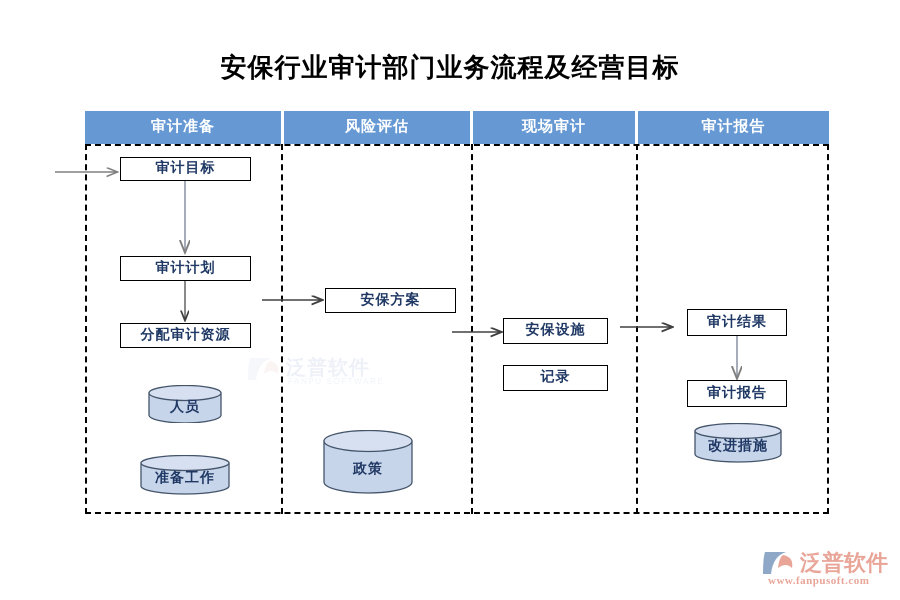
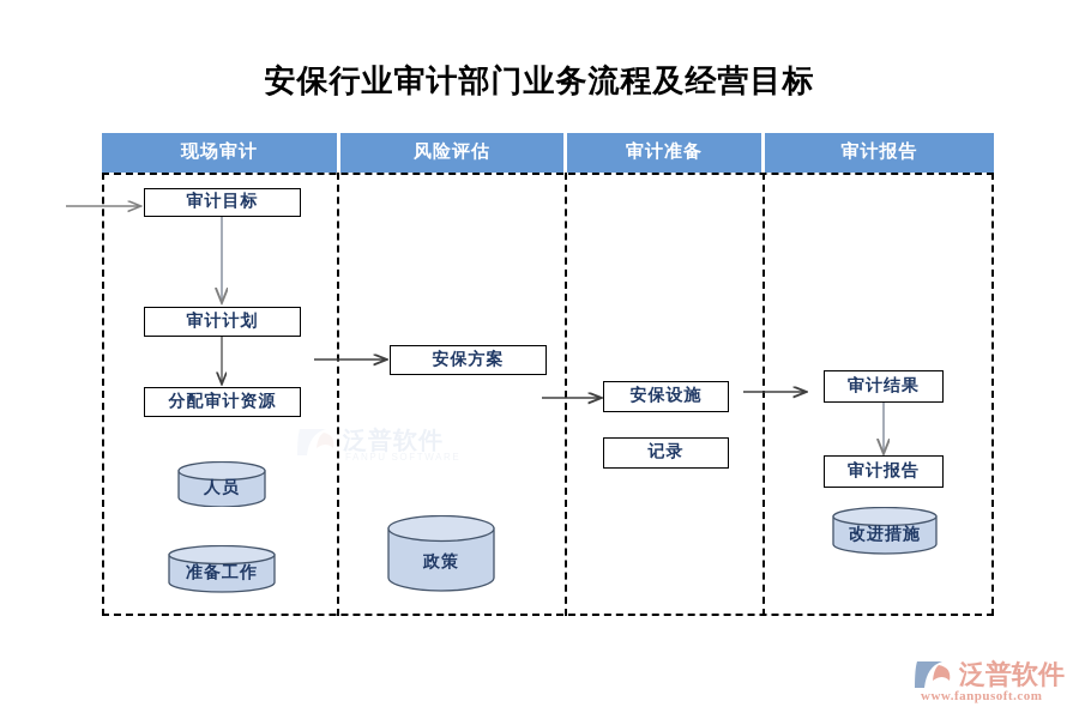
  安保行业审计部门业务流程及经营目标
- 审计准备
+ 现场审计
  风险评估
- 现场审计
+ 审计准备
  审计报告
  审计目标
  审计计划
  分配审计资源
  人员
  准备工作
  安保方案
  政策
  安保设施
  记录
  审计结果
  审计报告
  改进措施
  泛普软件
  www.fanpusoft.com
